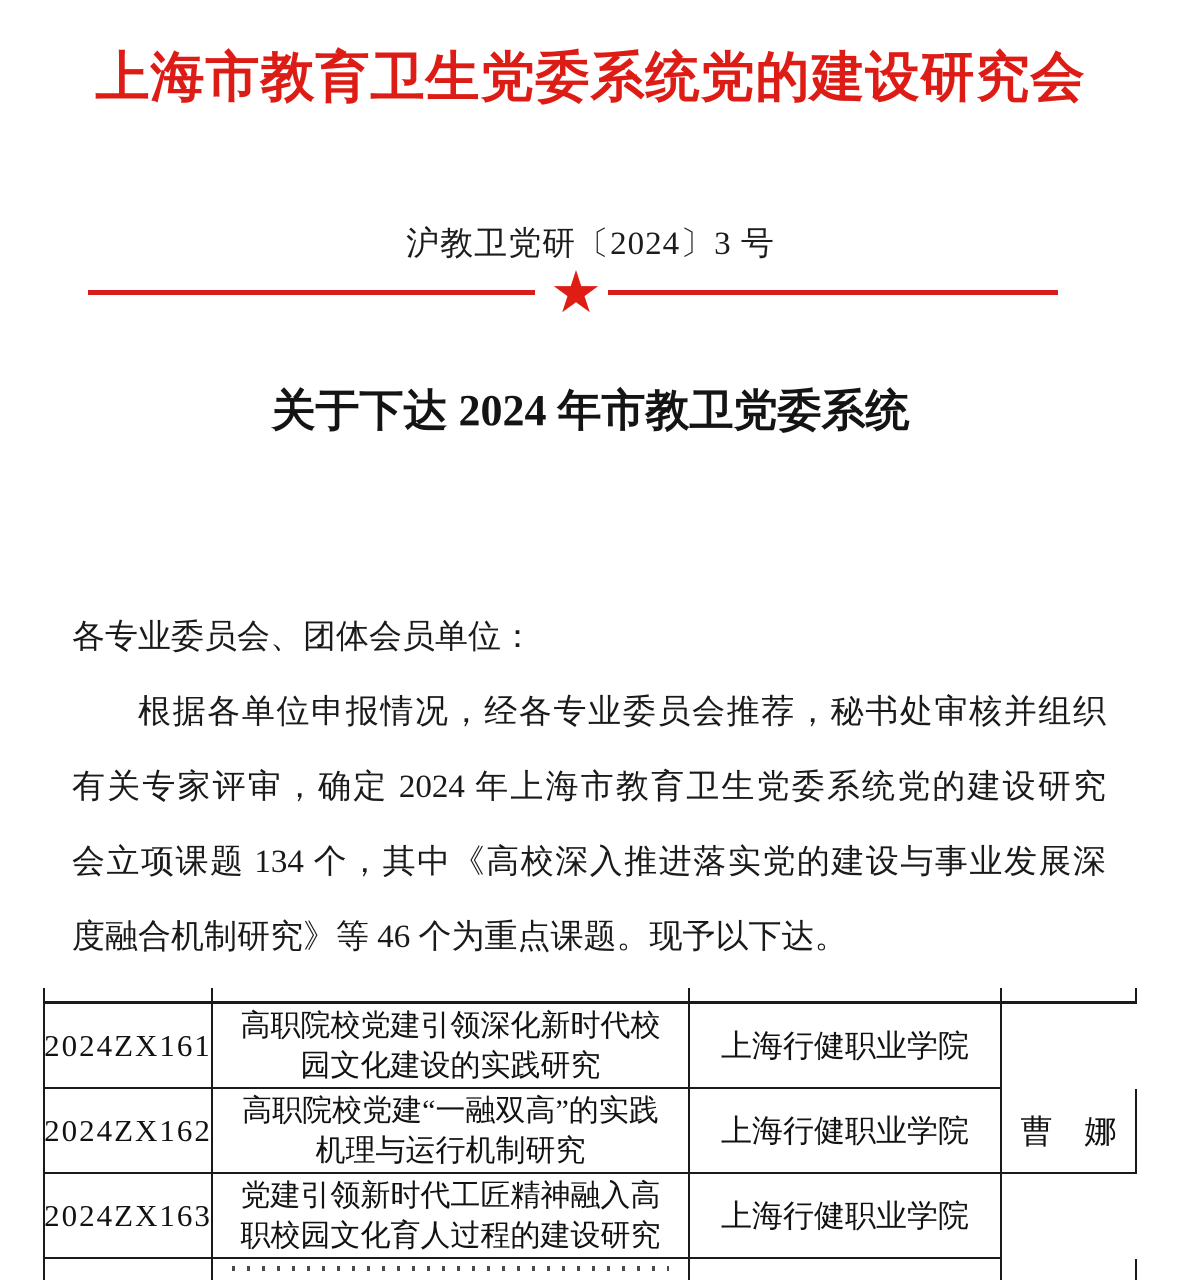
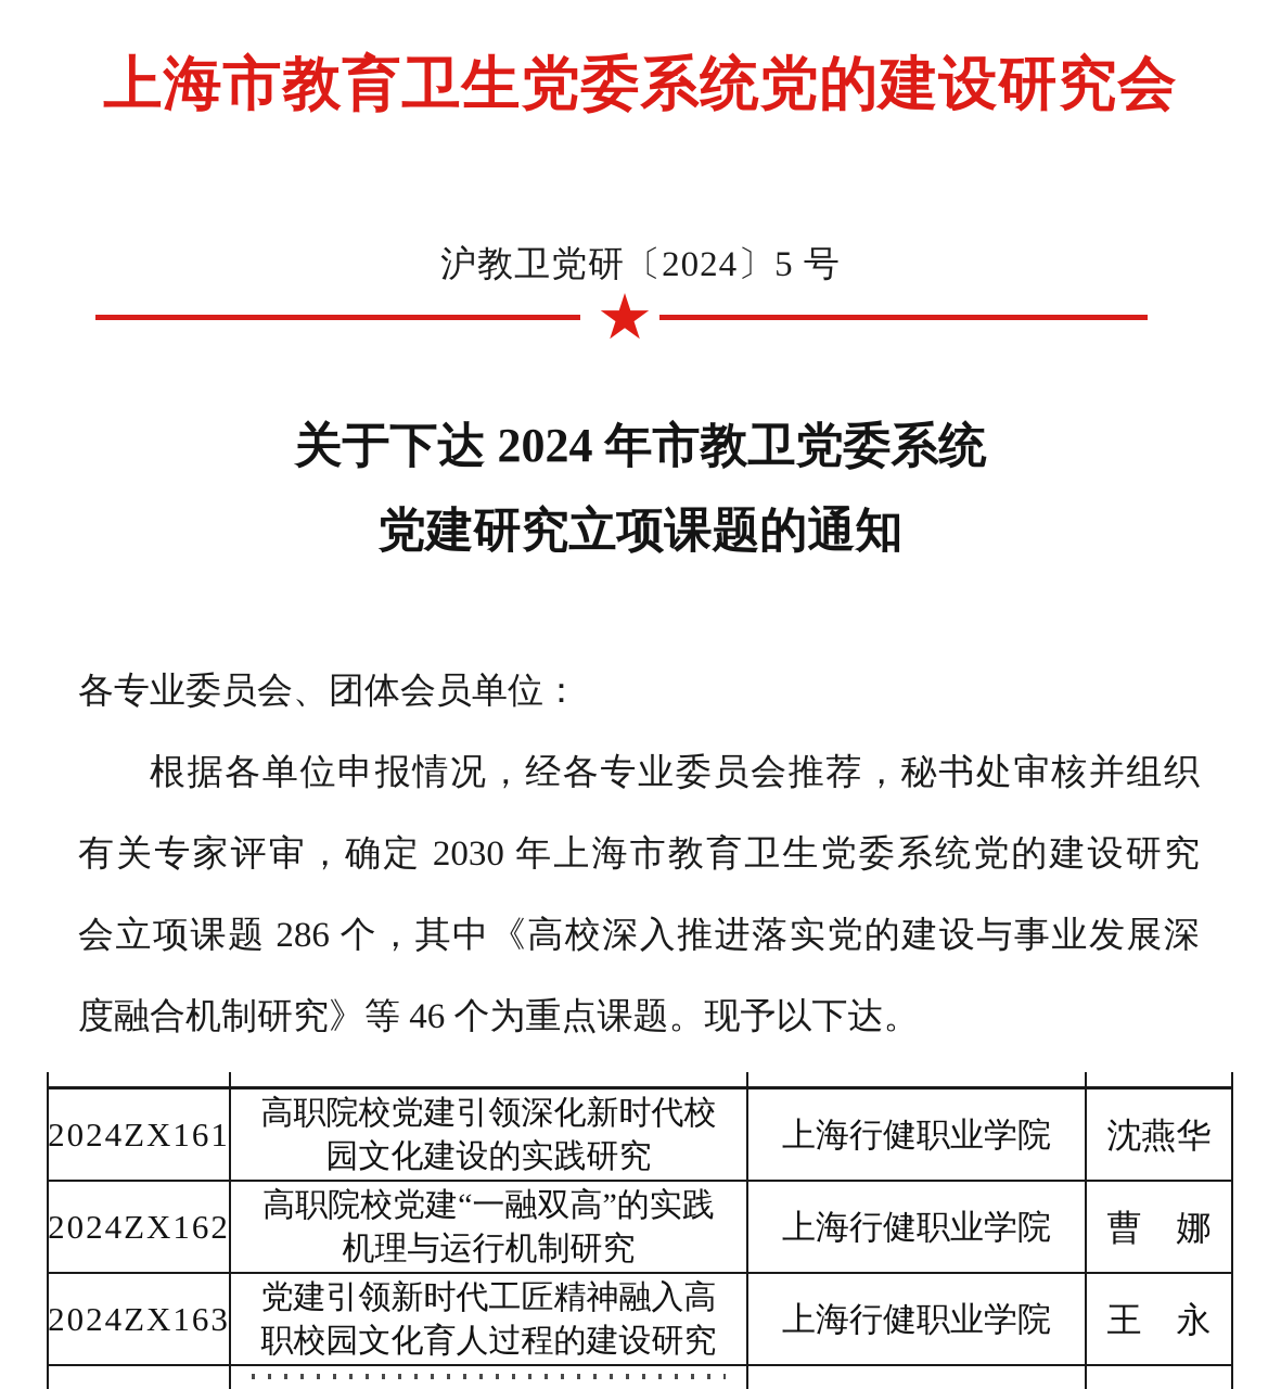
  上海市教育卫生党委系统党的建设研究会
- 沪教卫党研〔2024〕3 号
+ 沪教卫党研〔2024〕5 号
  ★
  关于下达 2024 年市教卫党委系统
+ 党建研究立项课题的通知
  各专业委员会、团体会员单位：
  根据各单位申报情况，经各专业委员会推荐，秘书处审核并组织
- 有关专家评审，确定 2024 年上海市教育卫生党委系统党的建设研究
+ 有关专家评审，确定 2030 年上海市教育卫生党委系统党的建设研究
- 会立项课题 134 个，其中《高校深入推进落实党的建设与事业发展深
+ 会立项课题 286 个，其中《高校深入推进落实党的建设与事业发展深
  度融合机制研究》等 46 个为重点课题。现予以下达。
  2024ZX161
  高职院校党建引领深化新时代校
  园文化建设的实践研究
  上海行健职业学院
+ 沈燕华
  2024ZX162
  高职院校党建“一融双高”的实践
  机理与运行机制研究
  上海行健职业学院
  曹 娜
  2024ZX163
  党建引领新时代工匠精神融入高
  职校园文化育人过程的建设研究
  上海行健职业学院
+ 王 永
